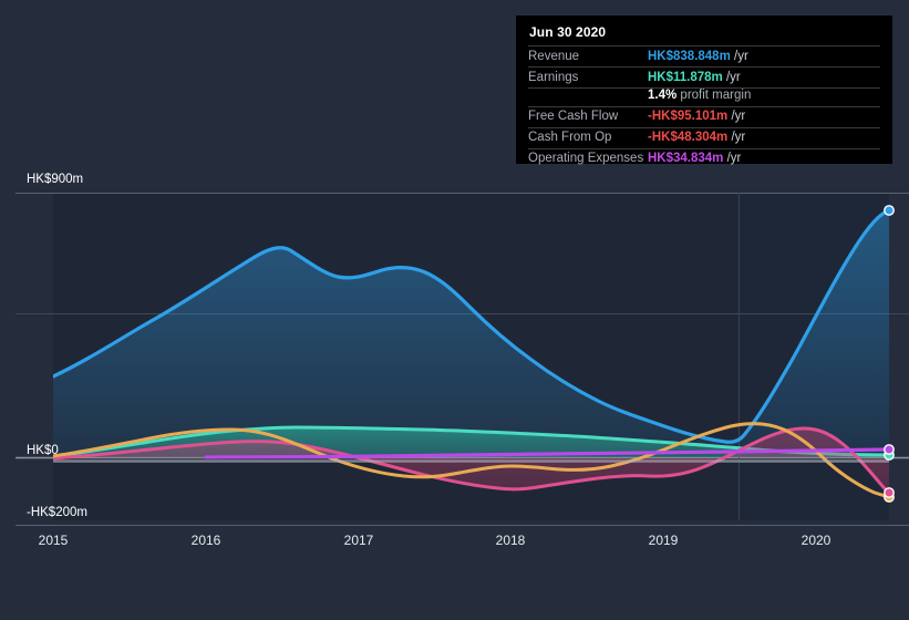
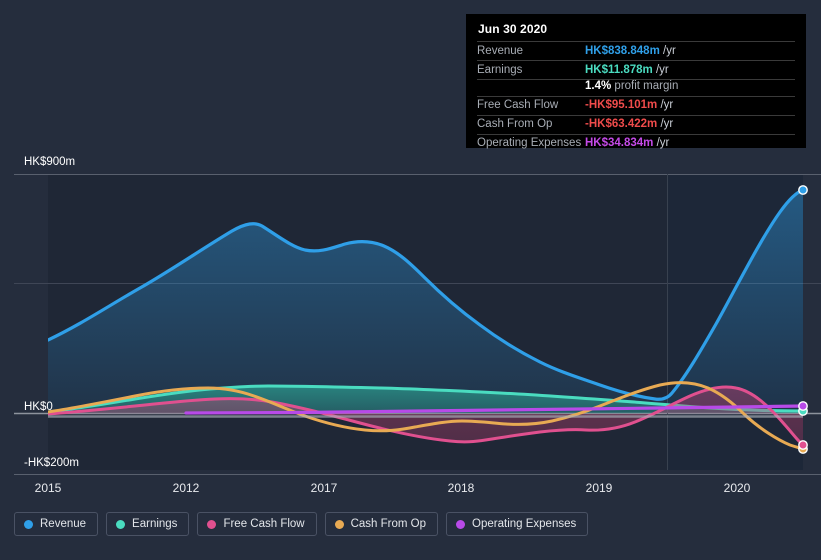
  HK$900m
  HK$0
  -HK$200m
  2015
- 2016
+ 2012
  2017
  2018
  2019
  2020
  Jun 30 2020
  Revenue	HK$838.848m /yr
  Earnings	HK$11.878m /yr
  	1.4% profit margin
  Free Cash Flow	-HK$95.101m /yr
- Cash From Op	-HK$48.304m /yr
+ Cash From Op	-HK$63.422m /yr
  Operating Expenses	HK$34.834m /yr
+ Revenue
+ Earnings
+ Free Cash Flow
+ Cash From Op
+ Operating Expenses
